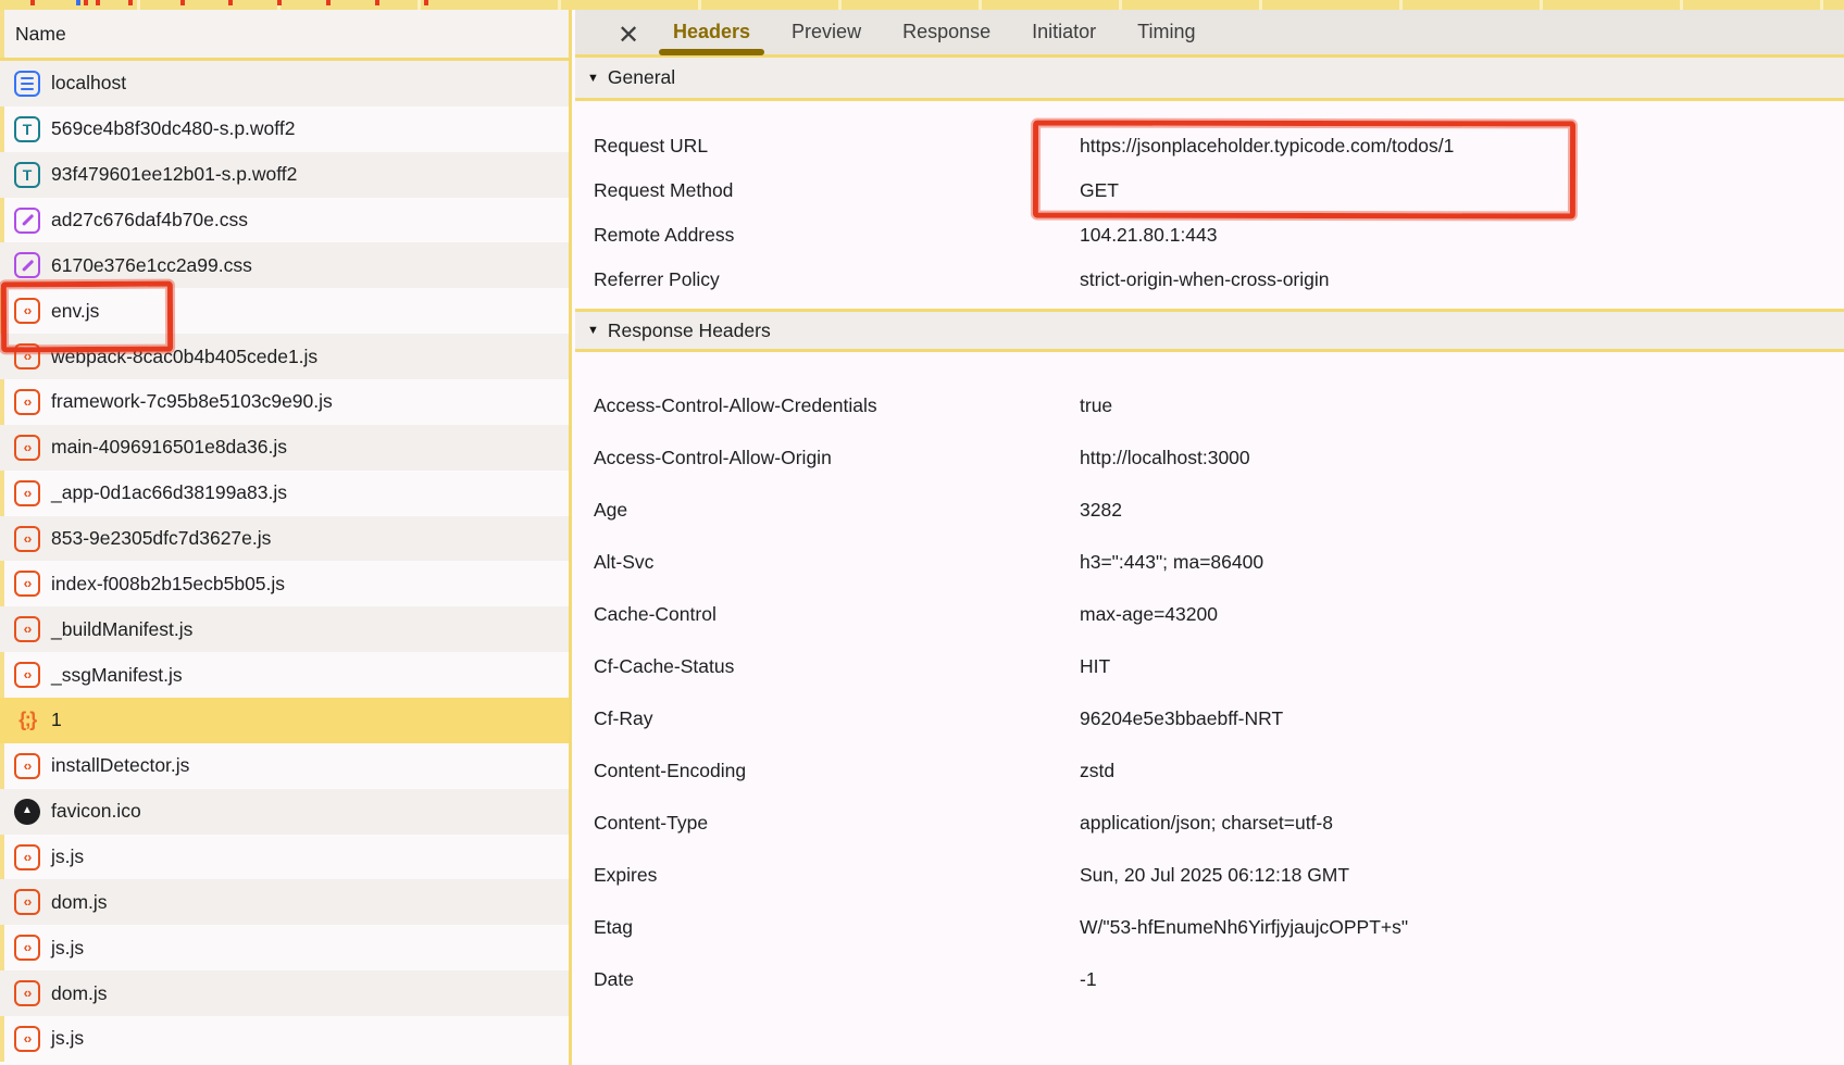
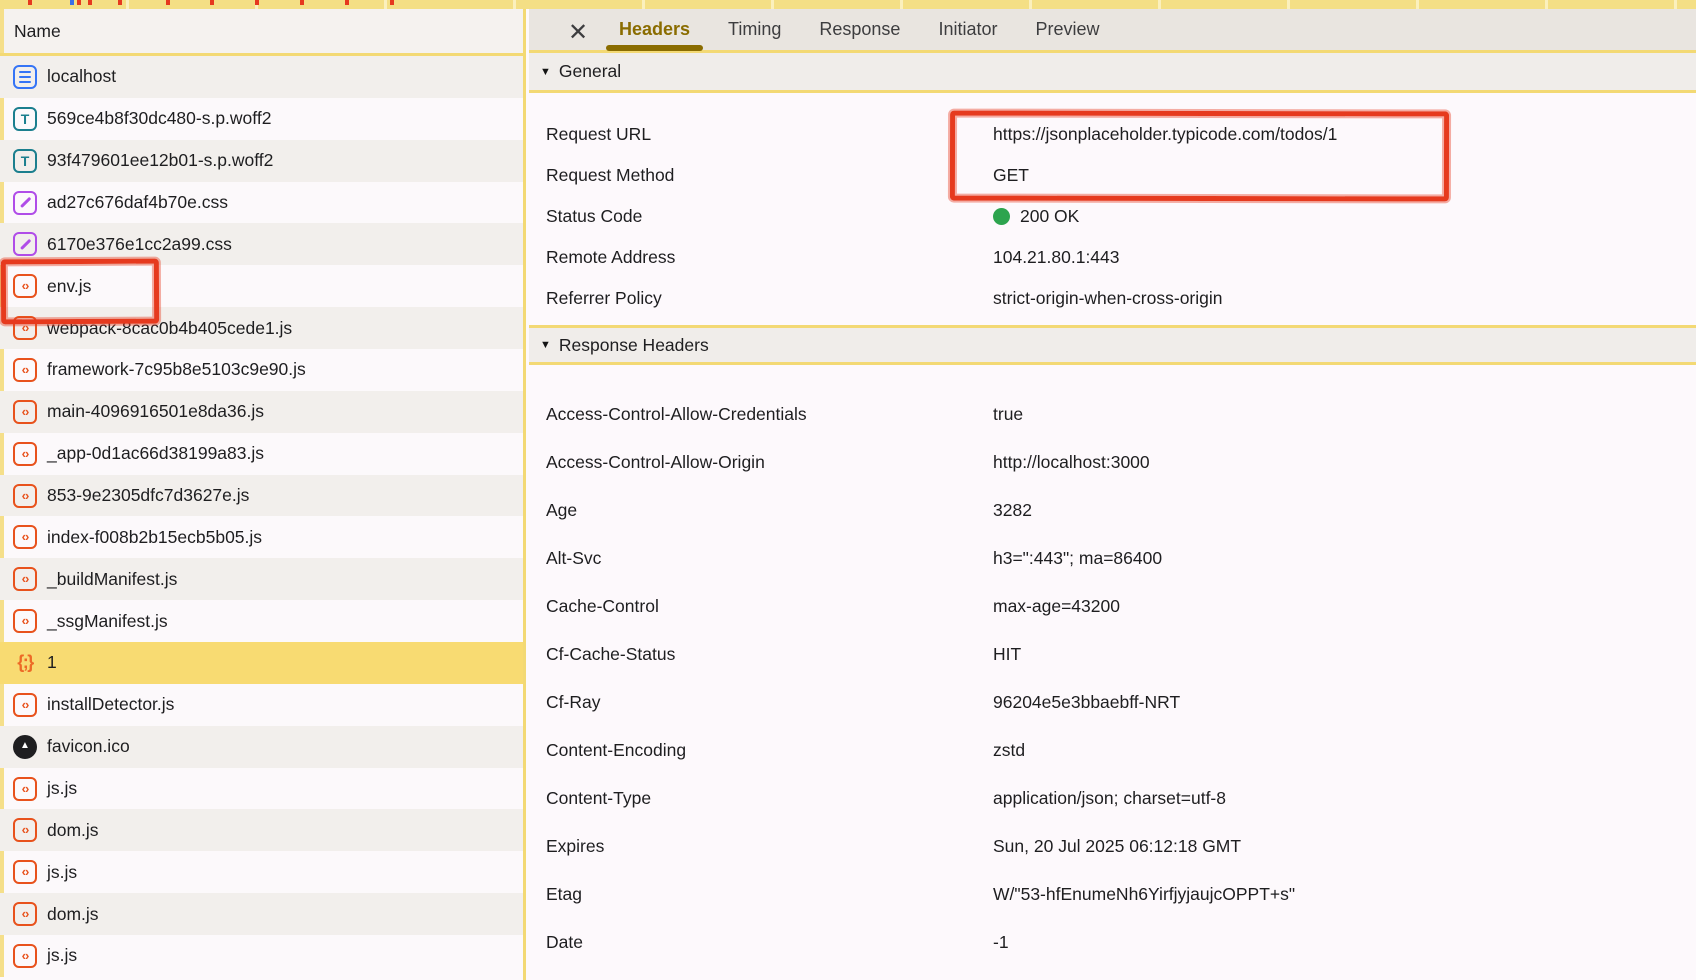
  Name
  localhost
  T
  569ce4b8f30dc480-s.p.woff2
  T
  93f479601ee12b01-s.p.woff2
  ad27c676daf4b70e.css
  6170e376e1cc2a99.css
  ‹›
  env.js
  ‹›
  webpack-8cac0b4b405cede1.js
  ‹›
  framework-7c95b8e5103c9e90.js
  ‹›
  main-4096916501e8da36.js
  ‹›
  _app-0d1ac66d38199a83.js
  ‹›
  853-9e2305dfc7d3627e.js
  ‹›
  index-f008b2b15ecb5b05.js
  ‹›
  _buildManifest.js
  ‹›
  _ssgManifest.js
  {;}
  1
  ‹›
  installDetector.js
  ▲
  favicon.ico
  ‹›
  js.js
  ‹›
  dom.js
  ‹›
  js.js
  ‹›
  dom.js
  ‹›
  js.js
  ✕
  Headers
- Preview
+ Timing
  Response
  Initiator
- Timing
+ Preview
  ▼
  General
  Request URL
  https://jsonplaceholder.typicode.com/todos/1
  Request Method
  GET
+ Status Code
+ 200 OK
  Remote Address
  104.21.80.1:443
  Referrer Policy
  strict-origin-when-cross-origin
  ▼
  Response Headers
  Access-Control-Allow-Credentials
  true
  Access-Control-Allow-Origin
  http://localhost:3000
  Age
  3282
  Alt-Svc
  h3=":443"; ma=86400
  Cache-Control
  max-age=43200
  Cf-Cache-Status
  HIT
  Cf-Ray
  96204e5e3bbaebff-NRT
  Content-Encoding
  zstd
  Content-Type
  application/json; charset=utf-8
  Expires
  Sun, 20 Jul 2025 06:12:18 GMT
  Etag
  W/"53-hfEnumeNh6YirfjyjaujcOPPT+s"
  Date
  -1
